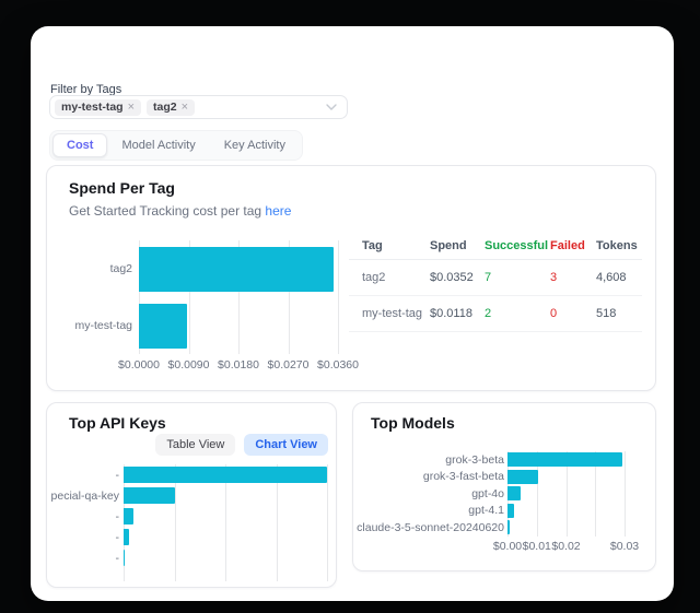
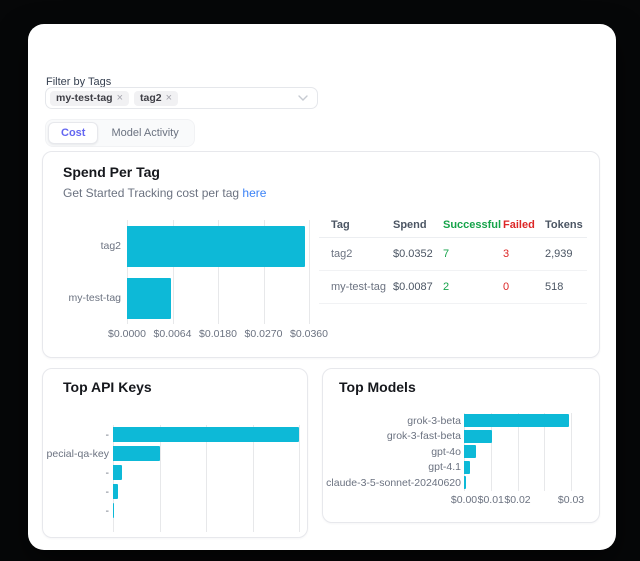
  Filter by Tags
  my-test-tag
  ×
  tag2
  ×
  Cost
  Model Activity
- Key Activity
  Spend Per Tag
  Get Started Tracking cost per tag here
  tag2
  my-test-tag
  $0.0000
- $0.0090
+ $0.0064
  $0.0180
  $0.0270
  $0.0360
  Tag
  Spend
  Successful
  Failed
  Tokens
  tag2
  $0.0352
  7
  3
- 4,608
+ 2,939
  my-test-tag
- $0.0118
+ $0.0087
  2
  0
  518
  Top API Keys
- Table View
- Chart View
  -
  pecial-qa-key
  -
  -
  -
  Top Models
  grok-3-beta
  grok-3-fast-beta
  gpt-4o
  gpt-4.1
  claude-3-5-sonnet-20240620
  $0.00
  $0.01
  $0.02
  $0.03
